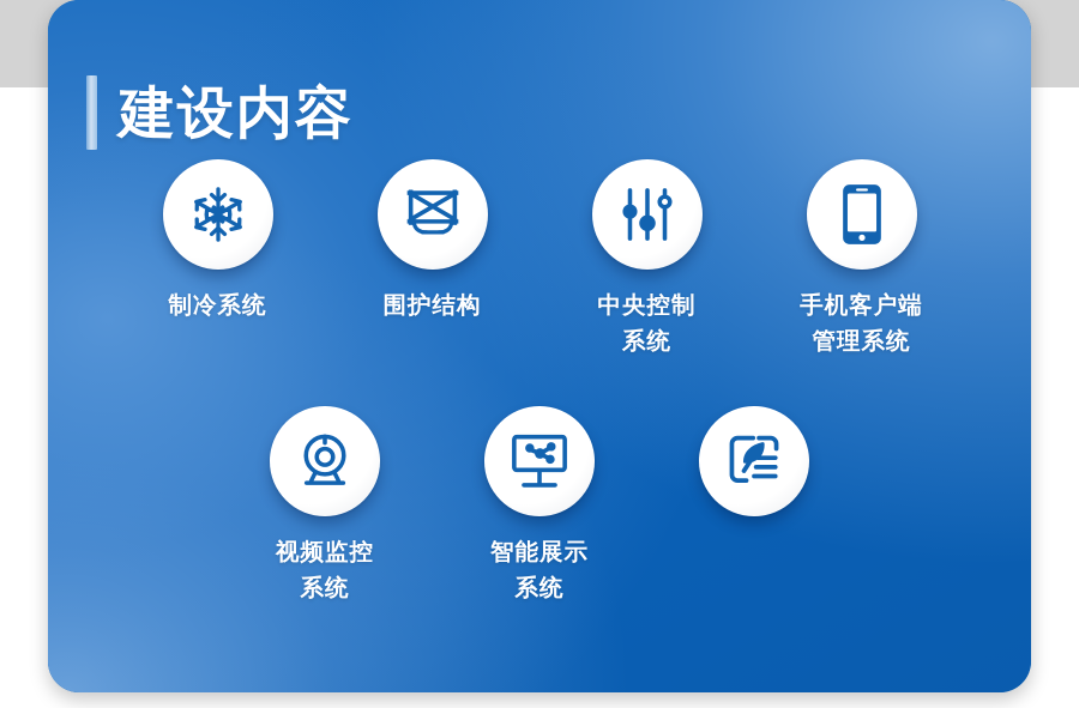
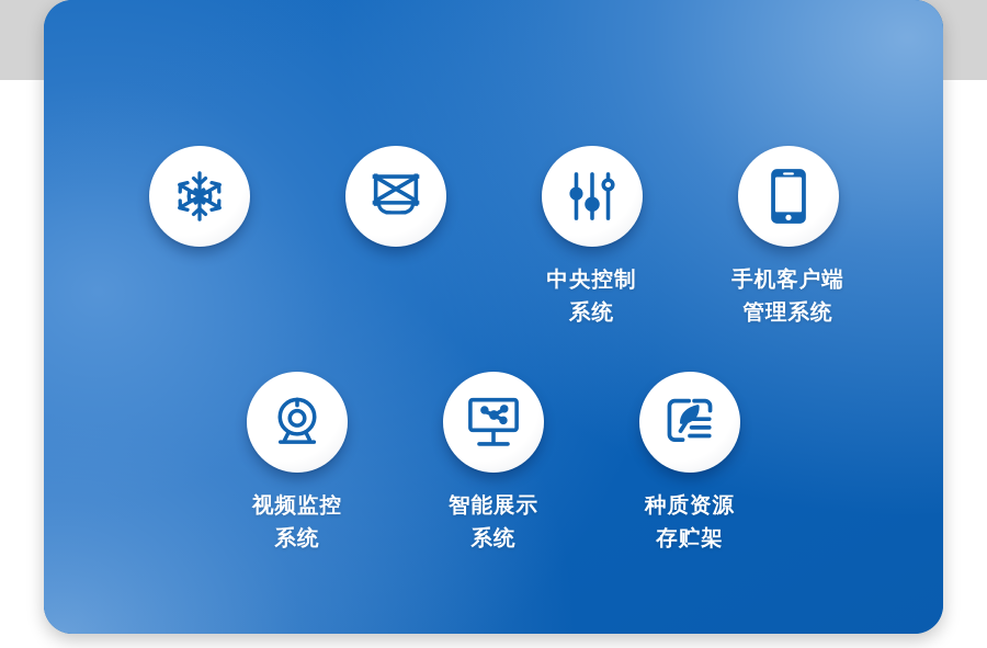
- 建设内容
- 制冷系统
- 围护结构
  中央控制
  系统
  手机客户端
  管理系统
  视频监控
  系统
  智能展示
  系统
+ 种质资源
+ 存贮架
